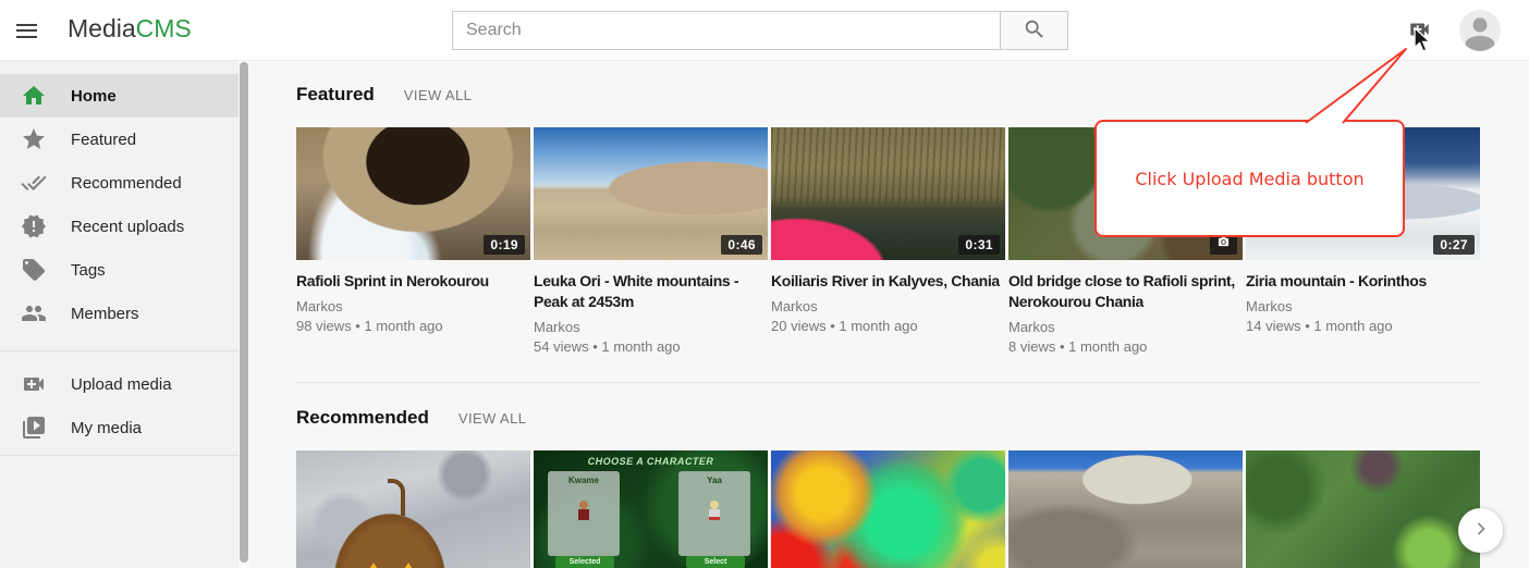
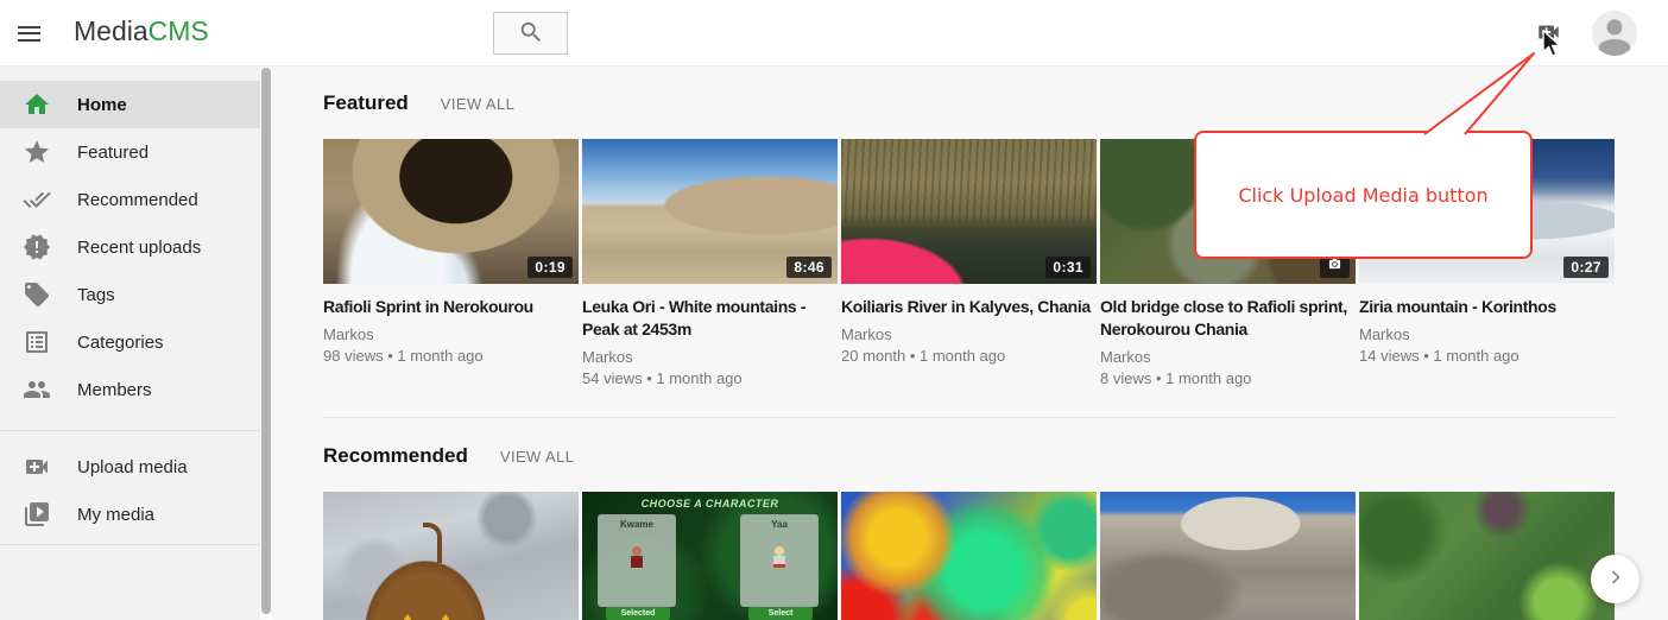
  MediaCMS
- Search
  Home
  Featured
  Recommended
  Recent uploads
  Tags
+ Categories
  Members
  Upload media
  My media
  Featured
  VIEW ALL
  0:19
  Rafioli Sprint in Nerokourou
  Markos
  98 views • 1 month ago
- 0:46
+ 8:46
  Leuka Ori - White mountains - Peak at 2453m
  Markos
  54 views • 1 month ago
  0:31
  Koiliaris River in Kalyves, Chania
  Markos
- 20 views • 1 month ago
+ 20 month • 1 month ago
  Old bridge close to Rafioli sprint, Nerokourou Chania
  Markos
  8 views • 1 month ago
  0:27
  Ziria mountain - Korinthos
  Markos
  14 views • 1 month ago
  Recommended
  VIEW ALL
  CHOOSE A CHARACTER
  Kwame
  Yaa
  Click Upload Media button
